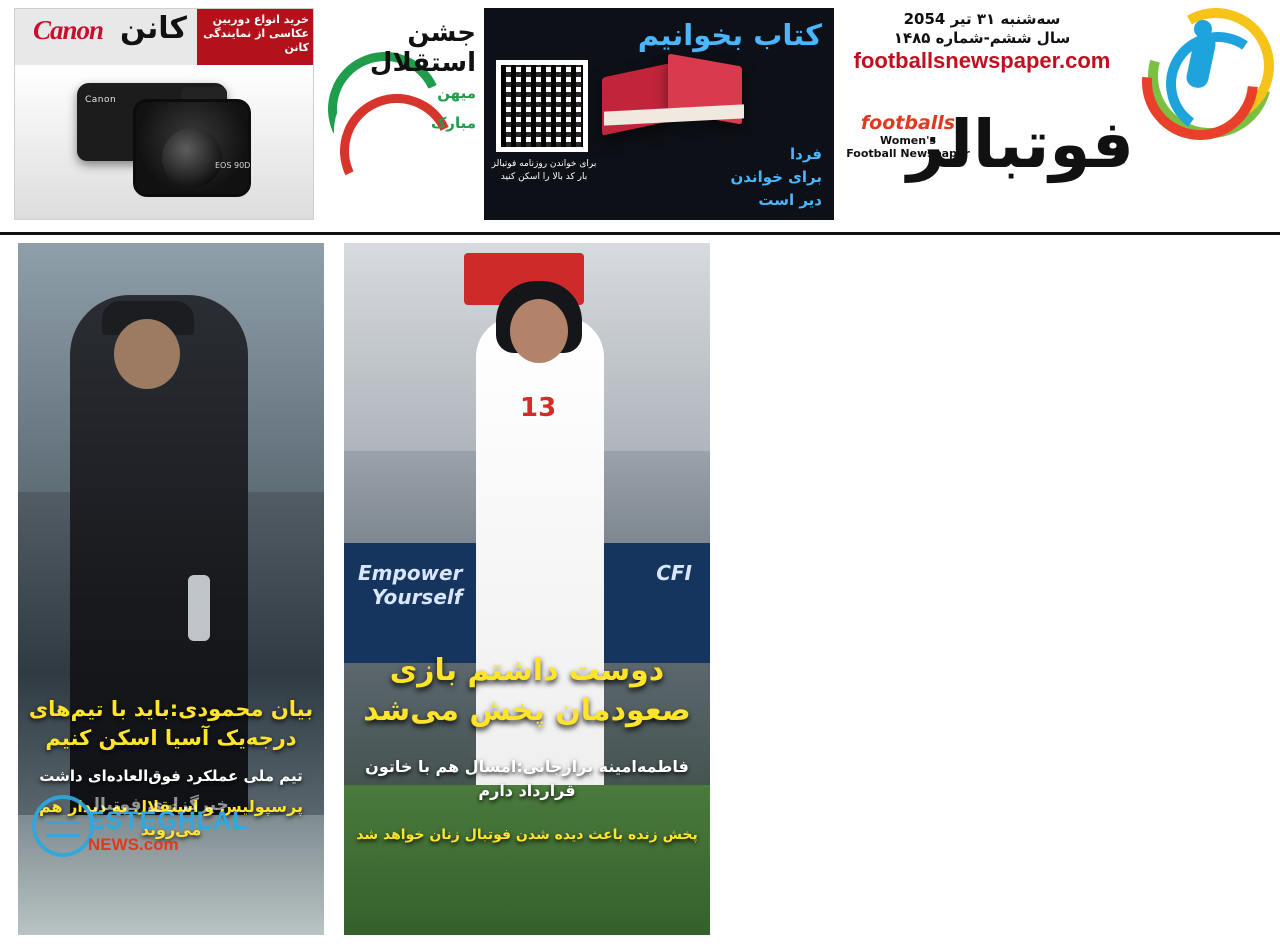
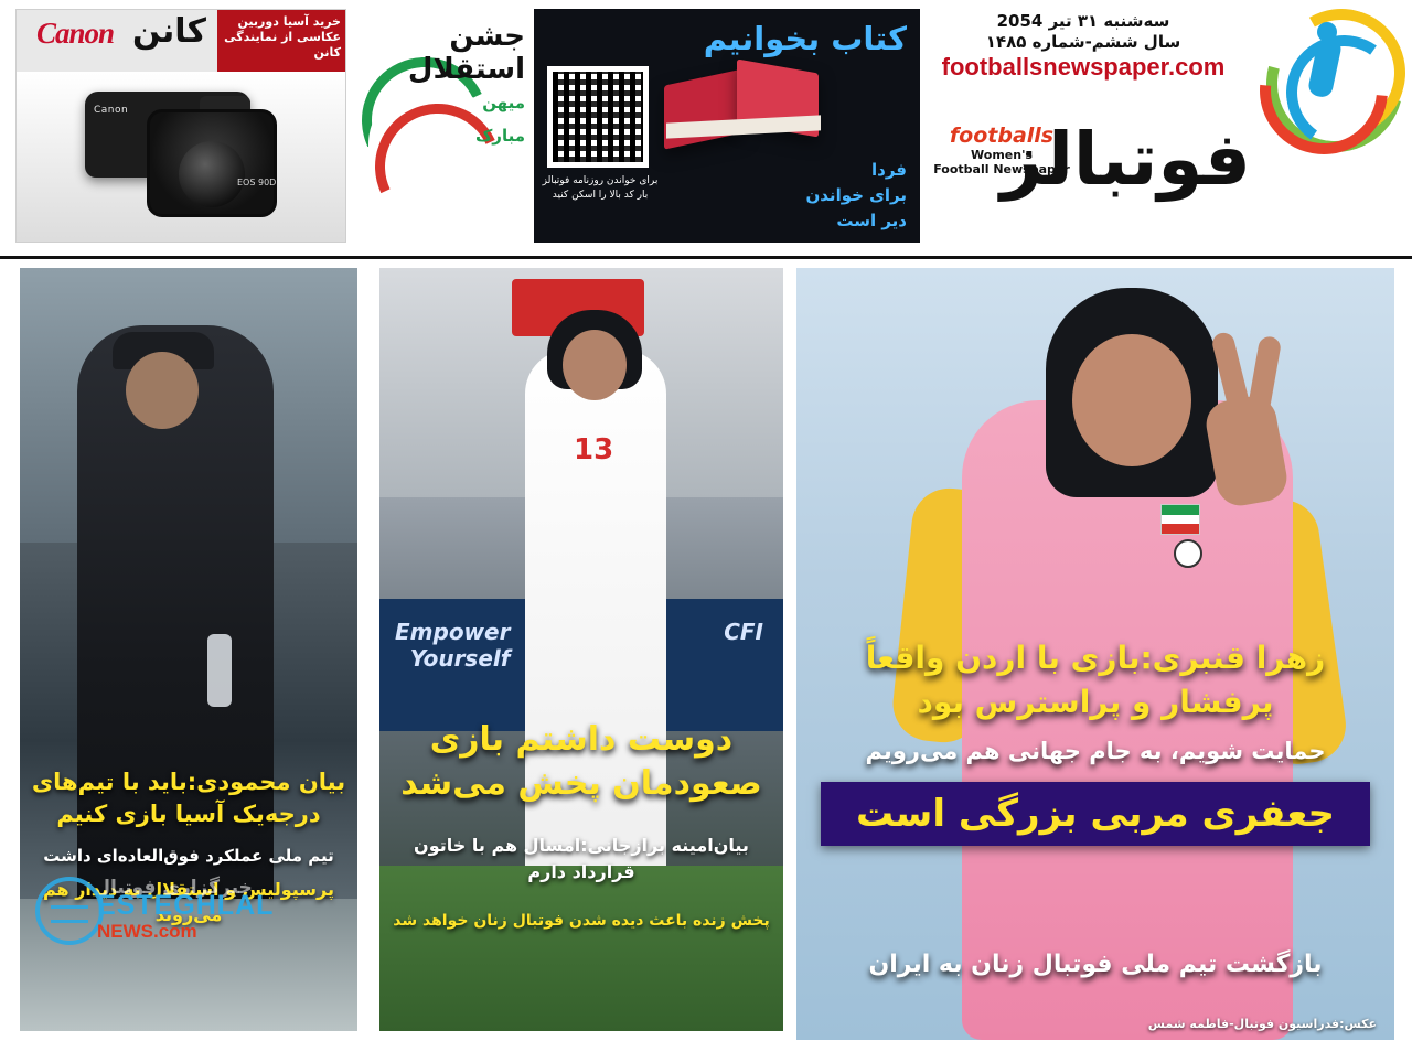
  Canon
  کانن
- خرید انواع دوربین عکاسی از نمایندگی کانن
+ خرید آسیا دوربین عکاسی از نمایندگی کانن
  Canon
  EOS 90D
  جشن استقلال
  میهن مبارک
  کتاب بخوانیم
  برای خواندن روزنامه فوتبالز بار کد بالا را اسکن کنید
  فردا
  برای خواندن
  دیر است
  سه‌شنبه ۳۱ تیر 2054
  سال ششم-شماره ۱۴۸۵
  footballsnewspaper.com
  فوتبالز
  footballs
  Women's
  Football Newspaper
- بیان محمودی:باید با تیم‌های درجه‌یک آسیا اسکن کنیم
+ بیان محمودی:باید با تیم‌های درجه‌یک آسیا بازی کنیم
  تیم ملی عملکرد فوق‌العاده‌ای داشت
  پرسپولیس و استقلال به دیدار هم میروند
  خبرگزاری فوتبال
  ESTEGHLAL
  NEWS.com
  Empower
  Yourself
  CFI
  13
  دوست داشتم بازی صعودمان پخش می‌شد
- فاطمه‌امینه برازجانی:امسال هم با خاتون قرارداد دارم
+ بیان‌امینه برازجانی:امسال هم با خاتون قرارداد دارم
  پخش زنده باعث دیده شدن فوتبال زنان خواهد شد
+ زهرا قنبری:بازی با اردن واقعاً پرفشار و پراسترس بود
+ حمایت شویم، به جام جهانی هم می‌رویم
+ جعفری مربی بزرگی است
+ بازگشت تیم ملی فوتبال زنان به ایران
+ عکس:فدراسیون فوتبال-فاطمه شمس
